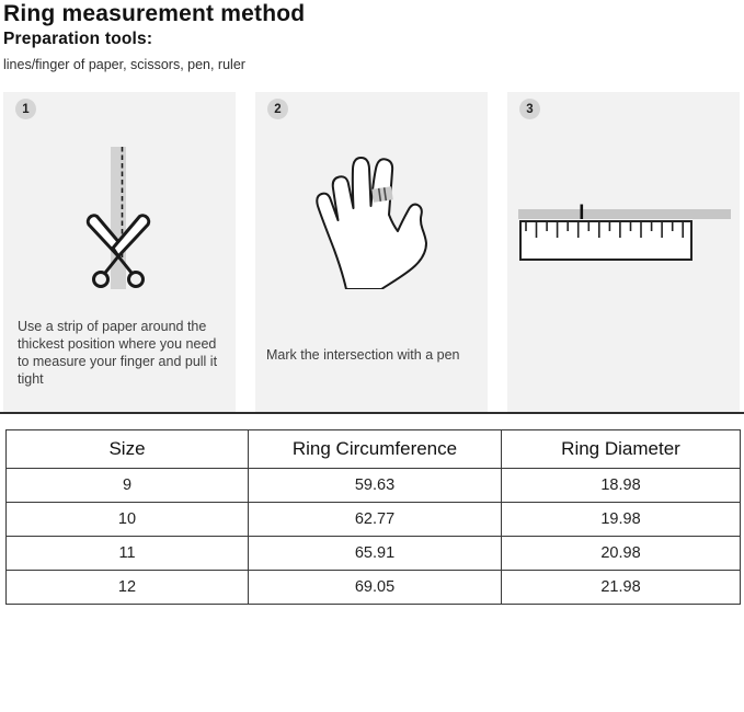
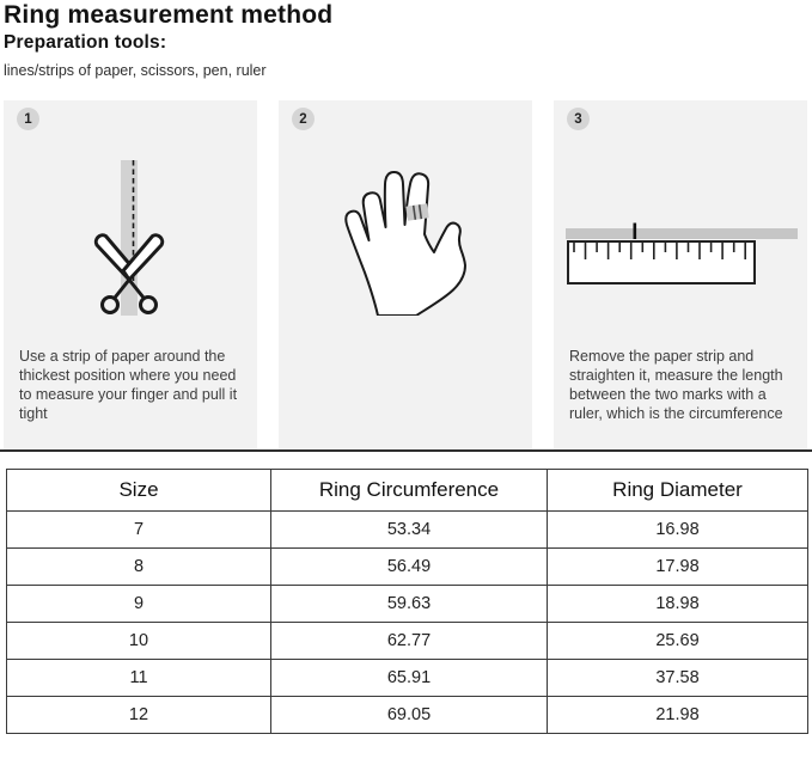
  Ring measurement method
  Preparation tools:
- lines/finger of paper, scissors, pen, ruler
+ lines/strips of paper, scissors, pen, ruler
  1
  Use a strip of paper around the thickest position where you need to measure your finger and pull it tight
  2
- Mark the intersection with a pen
  3
+ Remove the paper strip and straighten it, measure the length between the two marks with a ruler, which is the circumference
  Size	Ring Circumference	Ring Diameter
+ 7	53.34	16.98
+ 8	56.49	17.98
  9	59.63	18.98
- 10	62.77	19.98
+ 10	62.77	25.69
- 11	65.91	20.98
+ 11	65.91	37.58
  12	69.05	21.98
